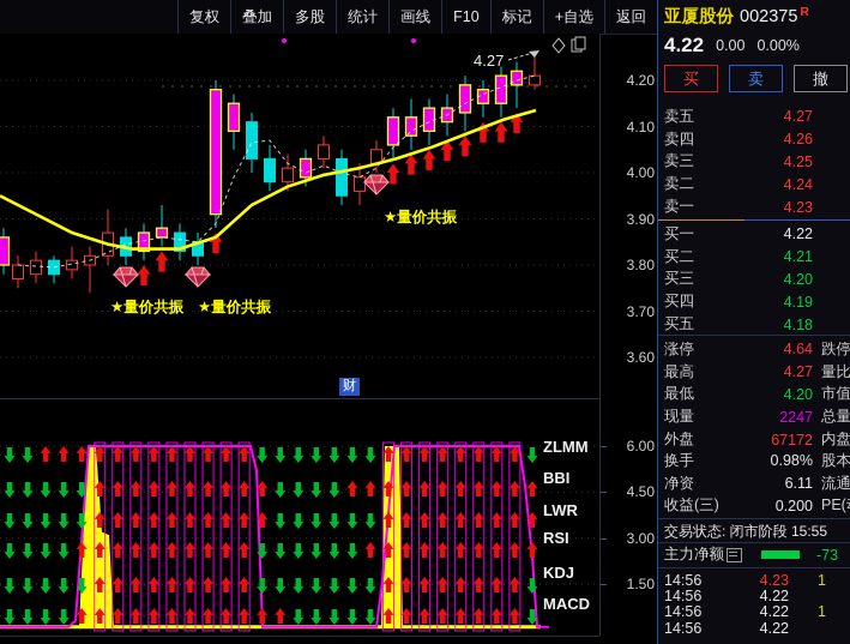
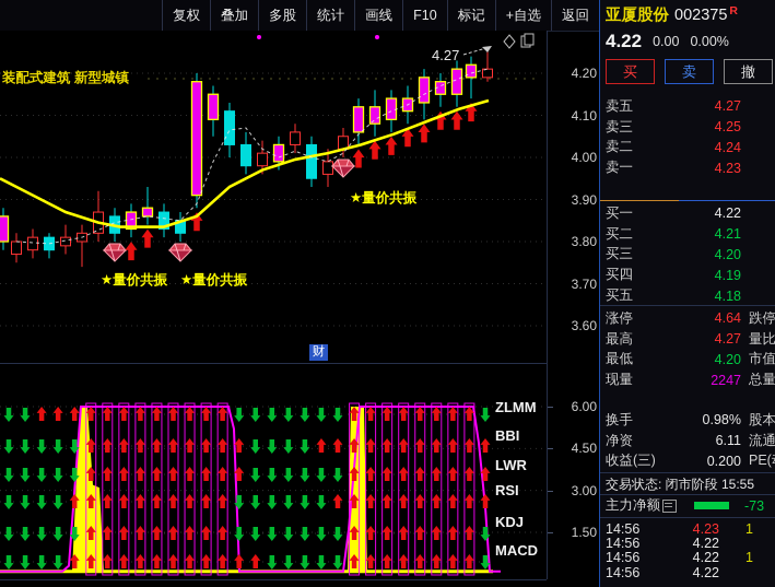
  复权
  叠加
  多股
  统计
  画线
  F10
  标记
  +自选
  返回
+ 装配式建筑 新型城镇
  4.27
  ★量价共振
  ★量价共振
  ★量价共振
  财
  4.20
  4.10
  4.00
  3.90
  3.80
  3.70
  3.60
  ZLMM
  BBI
  LWR
  RSI
  KDJ
  MACD
  6.00
  4.50
  3.00
  1.50
  亚厦股份
  002375
  R
  4.22
  0.00
  0.00%
  买
  卖
  撤
  卖五
  4.27
- 卖四
- 4.26
  卖三
  4.25
  卖二
  4.24
  卖一
  4.23
  买一
  4.22
  买二
  4.21
  买三
  4.20
  买四
  4.19
  买五
  4.18
  涨停
  4.64
  跌停
  最高
  4.27
  量比
  最低
  4.20
  市值
  现量
  2247
  总量
- 外盘
- 67172
- 内盘
  换手
  0.98%
  股本
  净资
  6.11
  流通
  收益(三)
  0.200
  交易状态: 闭市阶段 15:55
  主力净额
  -73
  14:56
  4.23
  1
  14:56
  4.22
  14:56
  4.22
  1
  14:56
  4.22
